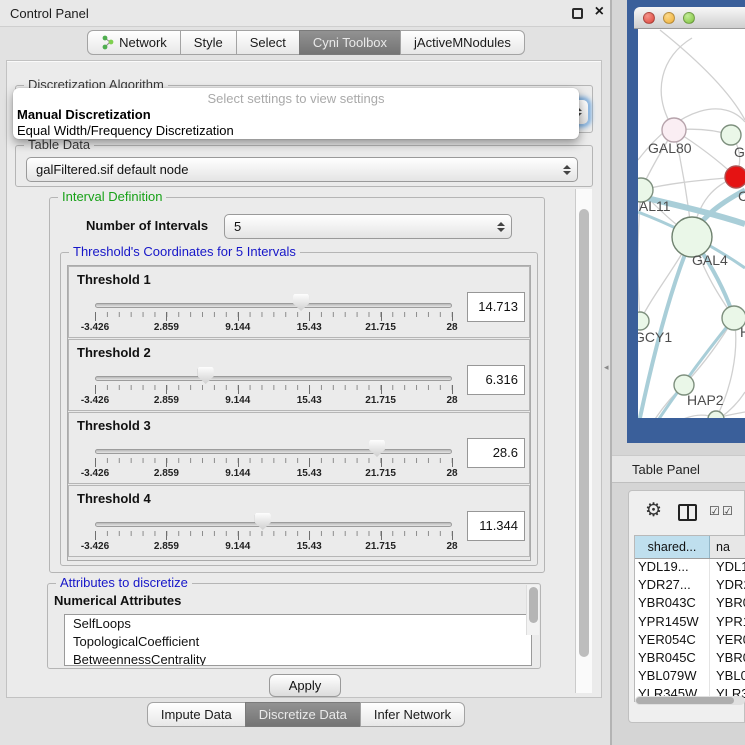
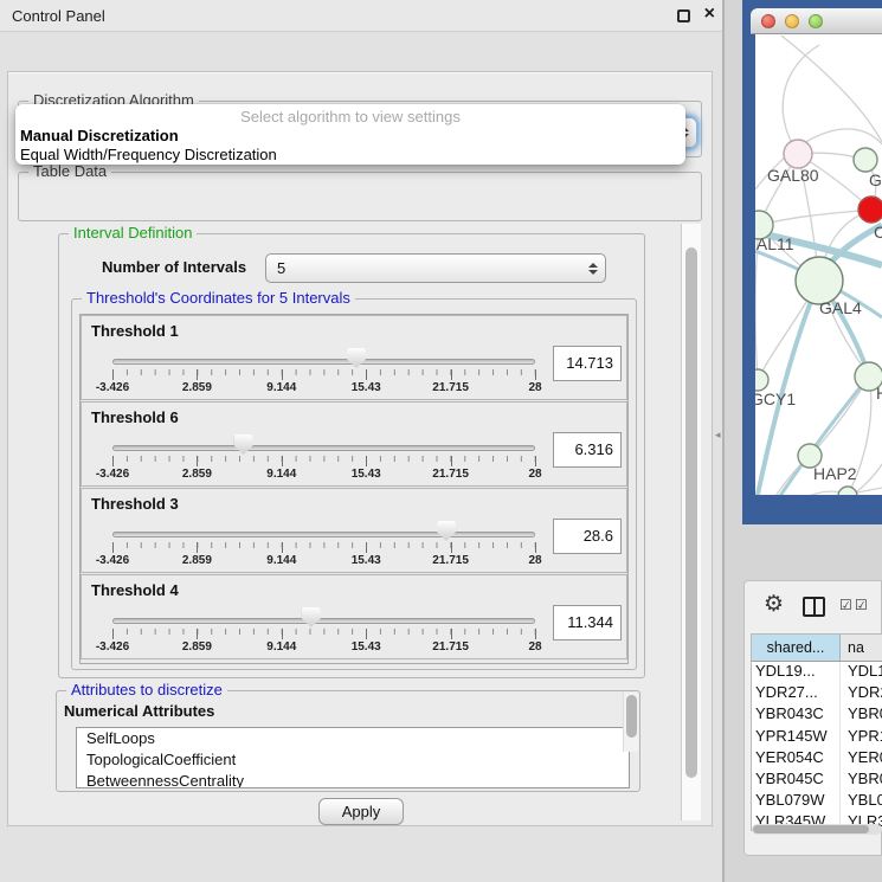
  Control Panel
  ×
- Network
- Style
- Select
- Cyni Toolbox
- jActiveMNodules
  Discretization Algorithm
- Select settings to view settings
+ Select algorithm to view settings
  Manual Discretization
  Equal Width/Frequency Discretization
  Table Data
- galFiltered.sif default node
  Interval Definition
  Number of Intervals
  5
  Threshold's Coordinates for 5 Intervals
  Threshold 1
  -3.426
  2.859
  9.144
  15.43
  21.715
  28
  14.713
- Threshold 2
+ Threshold 6
  -3.426
  2.859
  9.144
  15.43
  21.715
  28
  6.316
  Threshold 3
  -3.426
  2.859
  9.144
  15.43
  21.715
  28
  28.6
  Threshold 4
  -3.426
  2.859
  9.144
  15.43
  21.715
  28
  11.344
  Attributes to discretize
  Numerical Attributes
  SelfLoops
  TopologicalCoefficient
  BetweennessCentrality
  Apply
- Impute Data
- Discretize Data
- Infer Network
  ◂
  GAL80
  C
  AL11
  GAL4
  GCY1
  HAP2
- Table Panel
  ⚙
  ☑
  ☑
  shared...
  na
  YDL19...
  YDL
  YDR27...
  YDR
  YBR043C
  YBR
  YPR145W
  YPR
  YER054C
  YER
  YBR045C
  YBR
  YBL079W
  YBL0
  YLR345W
  YLR
